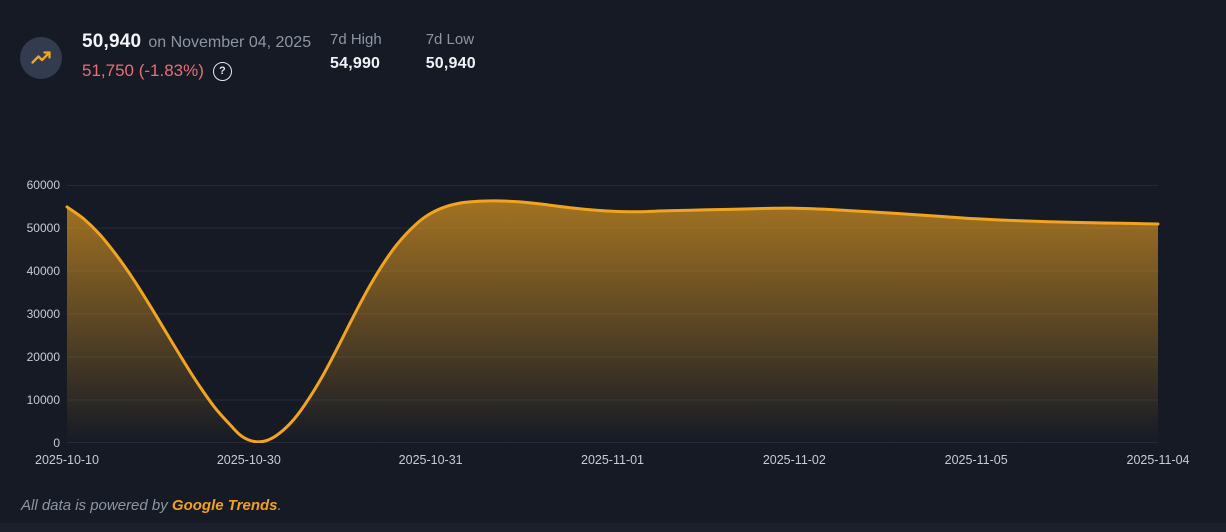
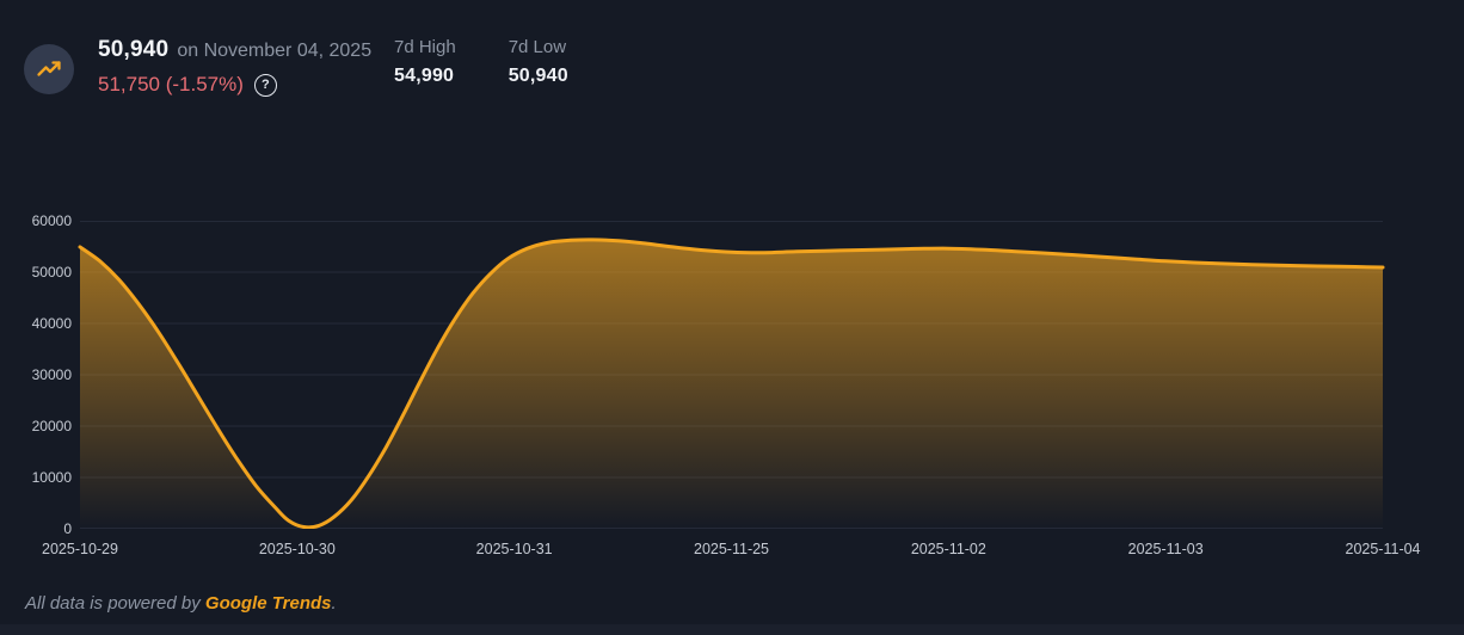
  50,940
  on November 04, 2025
- 51,750 (-1.83%)
+ 51,750 (-1.57%)
  ?
  7d High
  54,990
  7d Low
  50,940
  0
  10000
  20000
  30000
  40000
  50000
  60000
- 2025-10-10
+ 2025-10-29
  2025-10-30
  2025-10-31
- 2025-11-01
+ 2025-11-25
  2025-11-02
- 2025-11-05
+ 2025-11-03
  2025-11-04
  All data is powered by Google Trends.
